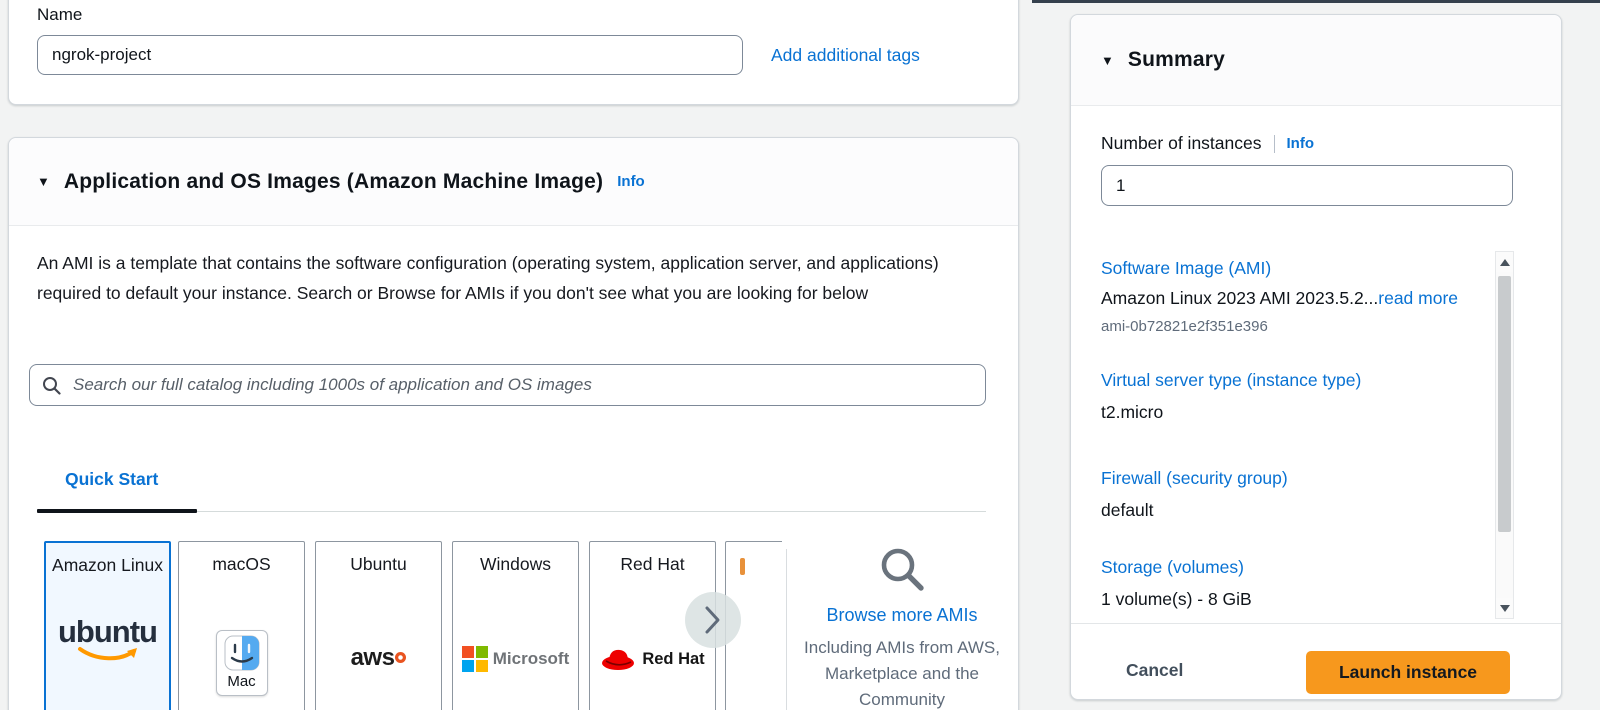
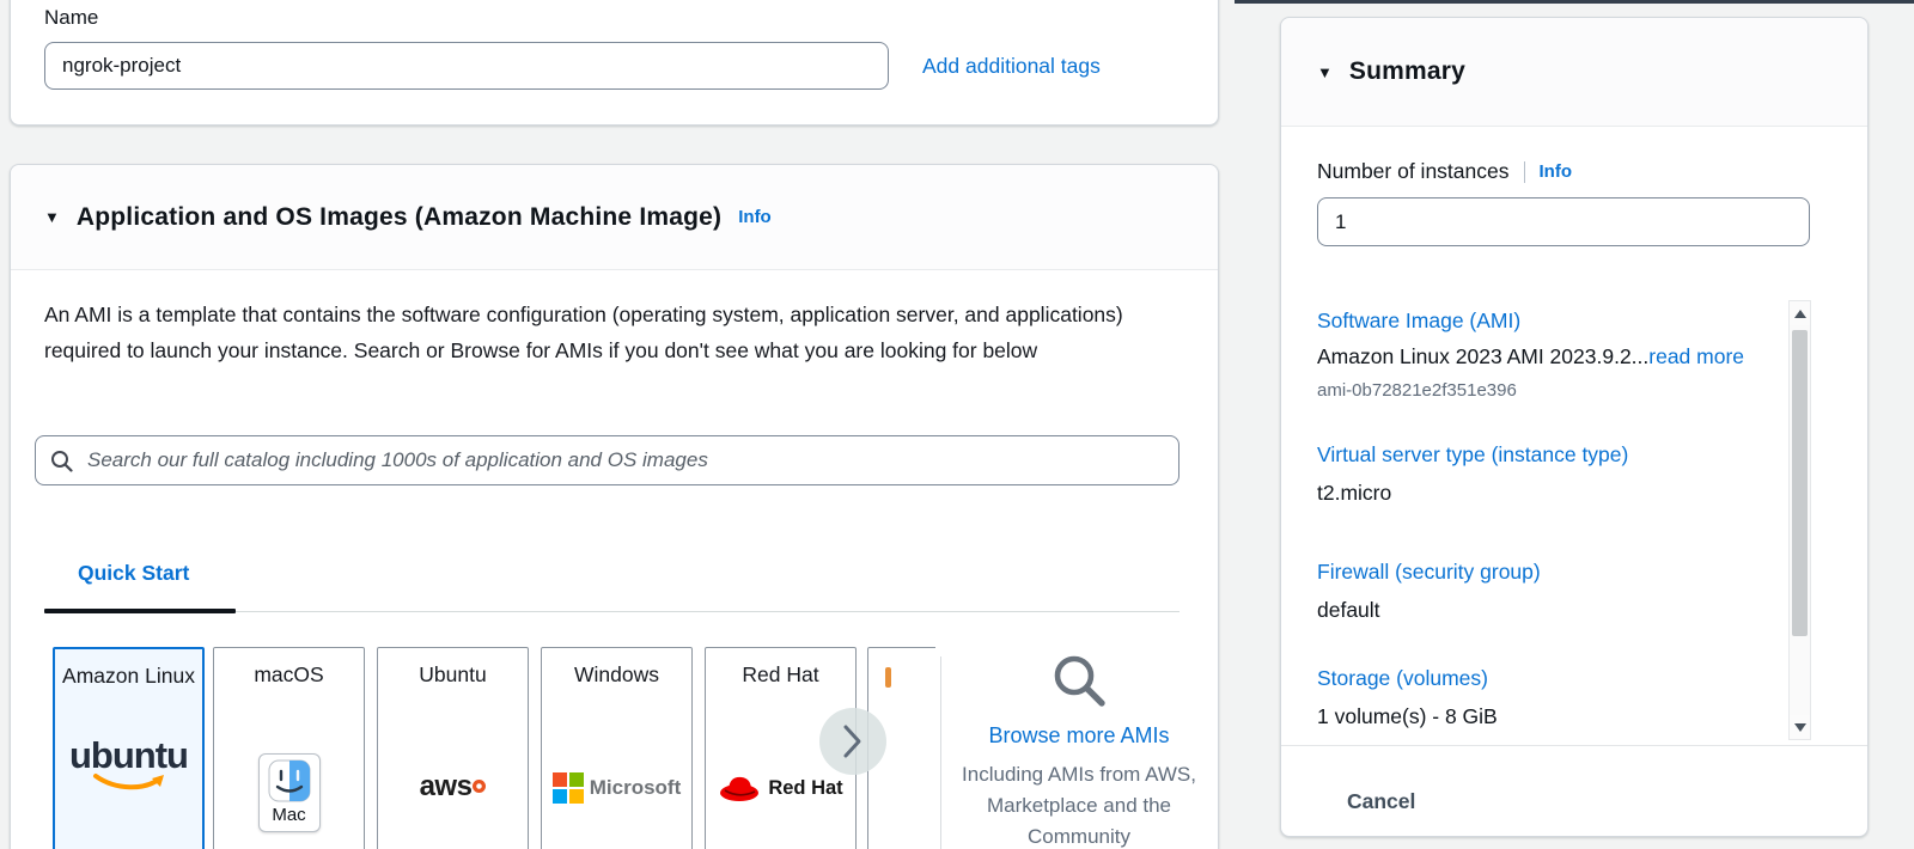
  Name
  ngrok-project
  Add additional tags
  ▼
  Application and OS Images (Amazon Machine Image)
  Info
- An AMI is a template that contains the software configuration (operating system, application server, and applications) required to default your instance. Search or Browse for AMIs if you don't see what you are looking for below
+ An AMI is a template that contains the software configuration (operating system, application server, and applications) required to launch your instance. Search or Browse for AMIs if you don't see what you are looking for below
  Search our full catalog including 1000s of application and OS images
  Quick Start
  Amazon Linux
  ubuntu
  macOS
  Mac
  Ubuntu
  aws
  Windows
  Microsoft
  Red Hat
  Red Hat
  Browse more AMIs
  Including AMIs from AWS, Marketplace and the Community
  ▼
  Summary
  Number of instances
  Info
  1
  Software Image (AMI)
- Amazon Linux 2023 AMI 2023.5.2...read more
+ Amazon Linux 2023 AMI 2023.9.2...read more
  ami-0b72821e2f351e396
  Virtual server type (instance type)
  t2.micro
  Firewall (security group)
  default
  Storage (volumes)
  1 volume(s) - 8 GiB
  Cancel
- Launch instance
